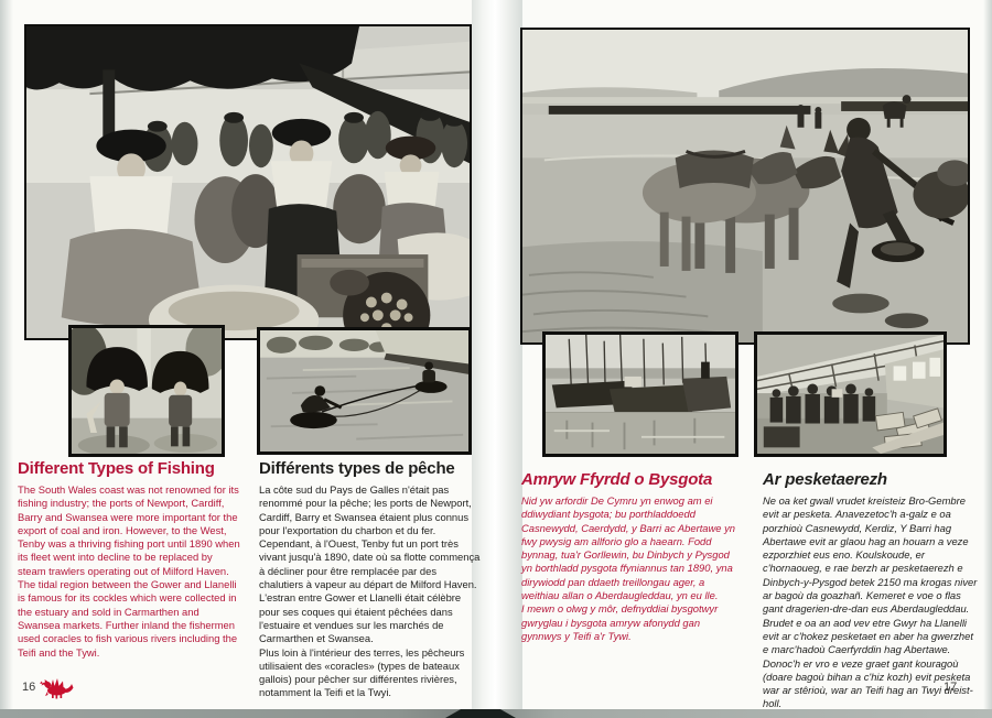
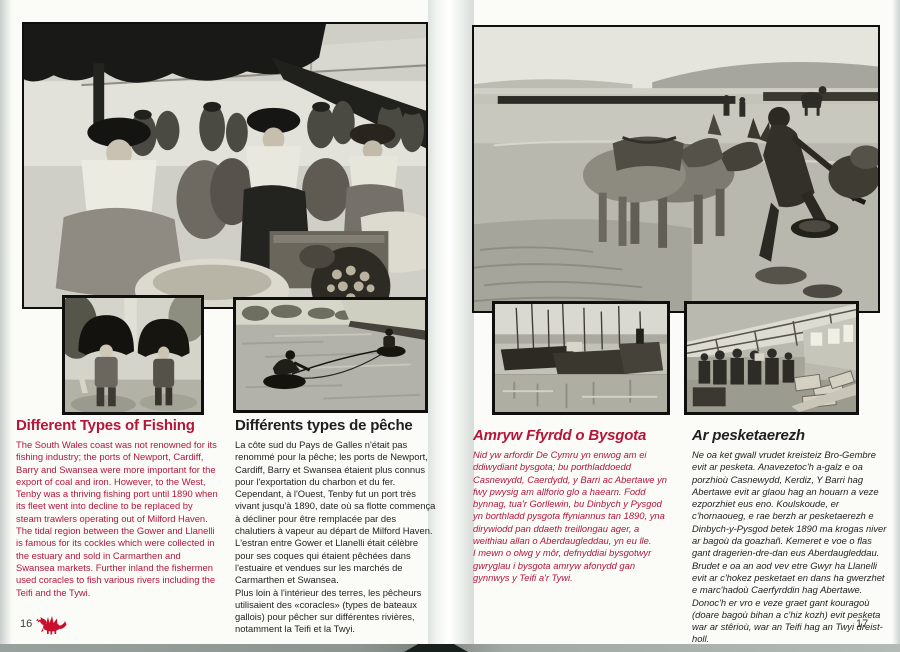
  Different Types of Fishing
  The South Wales coast was not renowned for its fishing industry; the ports of Newport, Cardiff, Barry and Swansea were more important for the export of coal and iron. However, to the West, Tenby was a thriving fishing port until 1890 when its fleet went into decline to be replaced by steam trawlers operating out of Milford Haven.
  The tidal region between the Gower and Llanelli is famous for its cockles which were collected in the estuary and sold in Carmarthen and Swansea markets. Further inland the fishermen used coracles to fish various rivers including the Teifi and the Tywi.
  Différents types de pêche
  La côte sud du Pays de Galles n'était pas renommé pour la pêche; les ports de Newport, Cardiff, Barry et Swansea étaient plus connus pour l'exportation du charbon et du fer. Cependant, à l'Ouest, Tenby fut un port très vivant jusqu'à 1890, date où sa flotte commença à décliner pour être remplacée par des chalutiers à vapeur au départ de Milford Haven.
  L'estran entre Gower et Llanelli était célèbre pour ses coques qui étaient pêchées dans l'estuaire et vendues sur les marchés de Carmarthen et Swansea.
  Plus loin à l'intérieur des terres, les pêcheurs utilisaient des «coracles» (types de bateaux gallois) pour pêcher sur différentes rivières, notamment la Teifi et la Twyi.
  16
  Amryw Ffyrdd o Bysgota
  Nid yw arfordir De Cymru yn enwog am ei ddiwydiant bysgota; bu porthladdoedd Casnewydd, Caerdydd, y Barri ac Abertawe yn fwy pwysig am allforio glo a haearn. Fodd bynnag, tua'r Gorllewin, bu Dinbych y Pysgod yn borthladd pysgota ffyniannus tan 1890, yna dirywiodd pan ddaeth treillongau ager, a weithiau allan o Aberdaugleddau, yn eu lle.
  I mewn o olwg y môr, defnyddiai bysgotwyr gwryglau i bysgota amryw afonydd gan gynnwys y Teifi a'r Tywi.
  Ar pesketaerezh
- Ne oa ket gwall vrudet kreisteiz Bro-Gembre evit ar pesketa. Anavezetoc'h a-galz e oa porzhioù Casnewydd, Kerdiz, Y Barri hag Abertawe evit ar glaou hag an houarn a veze ezporzhiet eus eno. Koulskoude, er c'hornaoueg, e rae berzh ar pesketaerezh e Dinbych-y-Pysgod betek 2150 ma krogas niver ar bagoù da goazhañ. Kemeret e voe o flas gant dragerien-dre-dan eus Aberdaugleddau.
+ Ne oa ket gwall vrudet kreisteiz Bro-Gembre evit ar pesketa. Anavezetoc'h a-galz e oa porzhioù Casnewydd, Kerdiz, Y Barri hag Abertawe evit ar glaou hag an houarn a veze ezporzhiet eus eno. Koulskoude, er c'hornaoueg, e rae berzh ar pesketaerezh e Dinbych-y-Pysgod betek 1890 ma krogas niver ar bagoù da goazhañ. Kemeret e voe o flas gant dragerien-dre-dan eus Aberdaugleddau.
- Brudet e oa an aod vev etre Gwyr ha Llanelli evit ar c'hokez pesketaet en aber ha gwerzhet e marc'hadoù Caerfyrddin hag Abertawe.
+ Brudet e oa an aod vev etre Gwyr ha Llanelli evit ar c'hokez pesketaet en dans ha gwerzhet e marc'hadoù Caerfyrddin hag Abertawe.
  Donoc'h er vro e veze graet gant kouragoù (doare bagoù bihan a c'hiz kozh) evit pesketa war ar stêrioù, war an Teifi hag an Twyi dreist-holl.
  17
